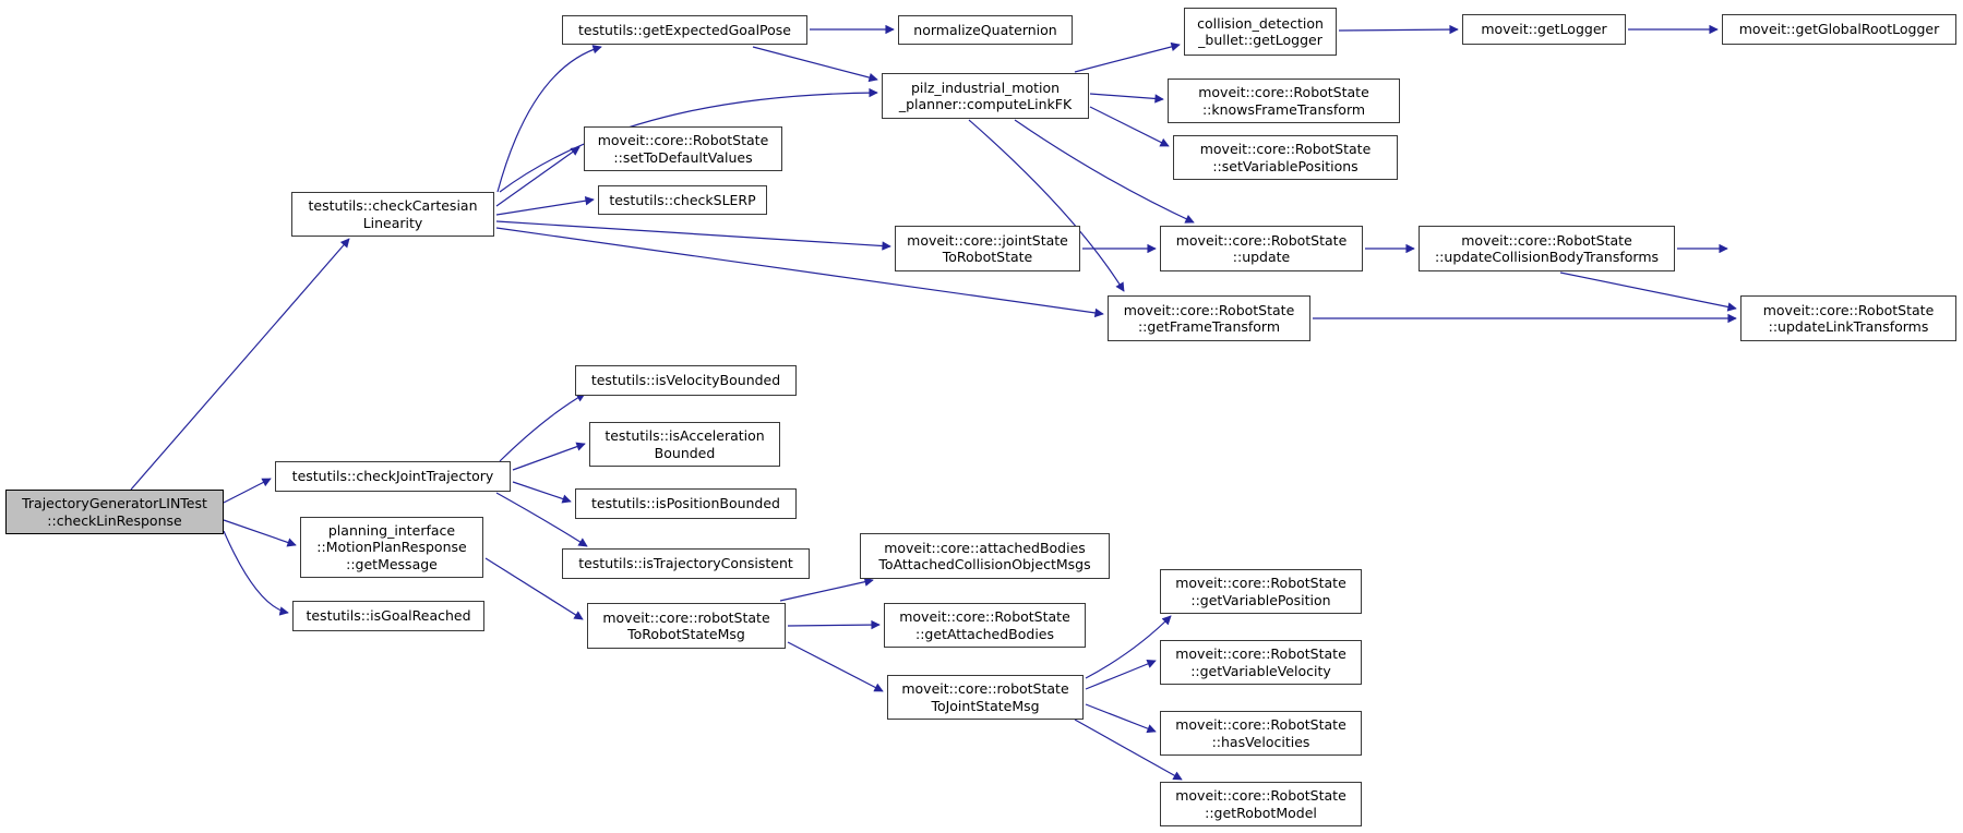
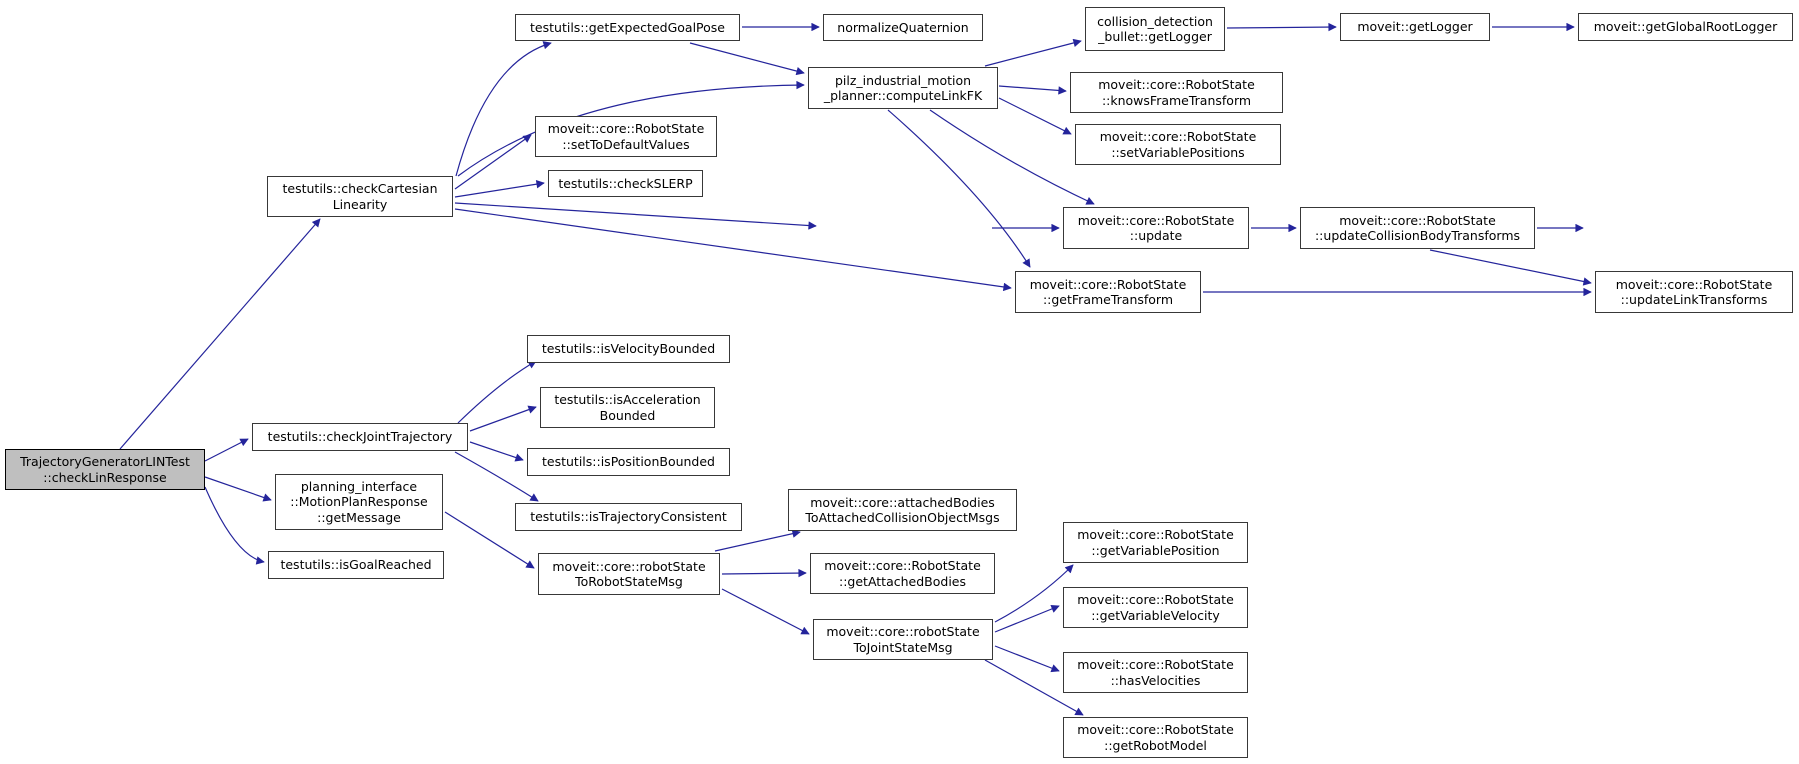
  TrajectoryGeneratorLINTest
  ::checkLinResponse
  testutils::checkCartesian
  Linearity
  testutils::getExpectedGoalPose
  normalizeQuaternion
  pilz_industrial_motion
  _planner::computeLinkFK
  moveit::core::RobotState
  ::setToDefaultValues
  testutils::checkSLERP
- moveit::core::jointState
- ToRobotState
  collision_detection
  _bullet::getLogger
  moveit::getLogger
  moveit::getGlobalRootLogger
  moveit::core::RobotState
  ::knowsFrameTransform
  moveit::core::RobotState
  ::setVariablePositions
  moveit::core::RobotState
  ::update
  moveit::core::RobotState
  ::updateCollisionBodyTransforms
  moveit::core::RobotState
  ::updateLinkTransforms
  moveit::core::RobotState
  ::getFrameTransform
  testutils::checkJointTrajectory
  testutils::isVelocityBounded
  testutils::isAcceleration
  Bounded
  testutils::isPositionBounded
  testutils::isTrajectoryConsistent
  planning_interface
  ::MotionPlanResponse
  ::getMessage
  testutils::isGoalReached
  moveit::core::robotState
  ToRobotStateMsg
  moveit::core::attachedBodies
  ToAttachedCollisionObjectMsgs
  moveit::core::RobotState
  ::getAttachedBodies
  moveit::core::robotState
  ToJointStateMsg
  moveit::core::RobotState
  ::getVariablePosition
  moveit::core::RobotState
  ::getVariableVelocity
  moveit::core::RobotState
  ::hasVelocities
  moveit::core::RobotState
  ::getRobotModel
